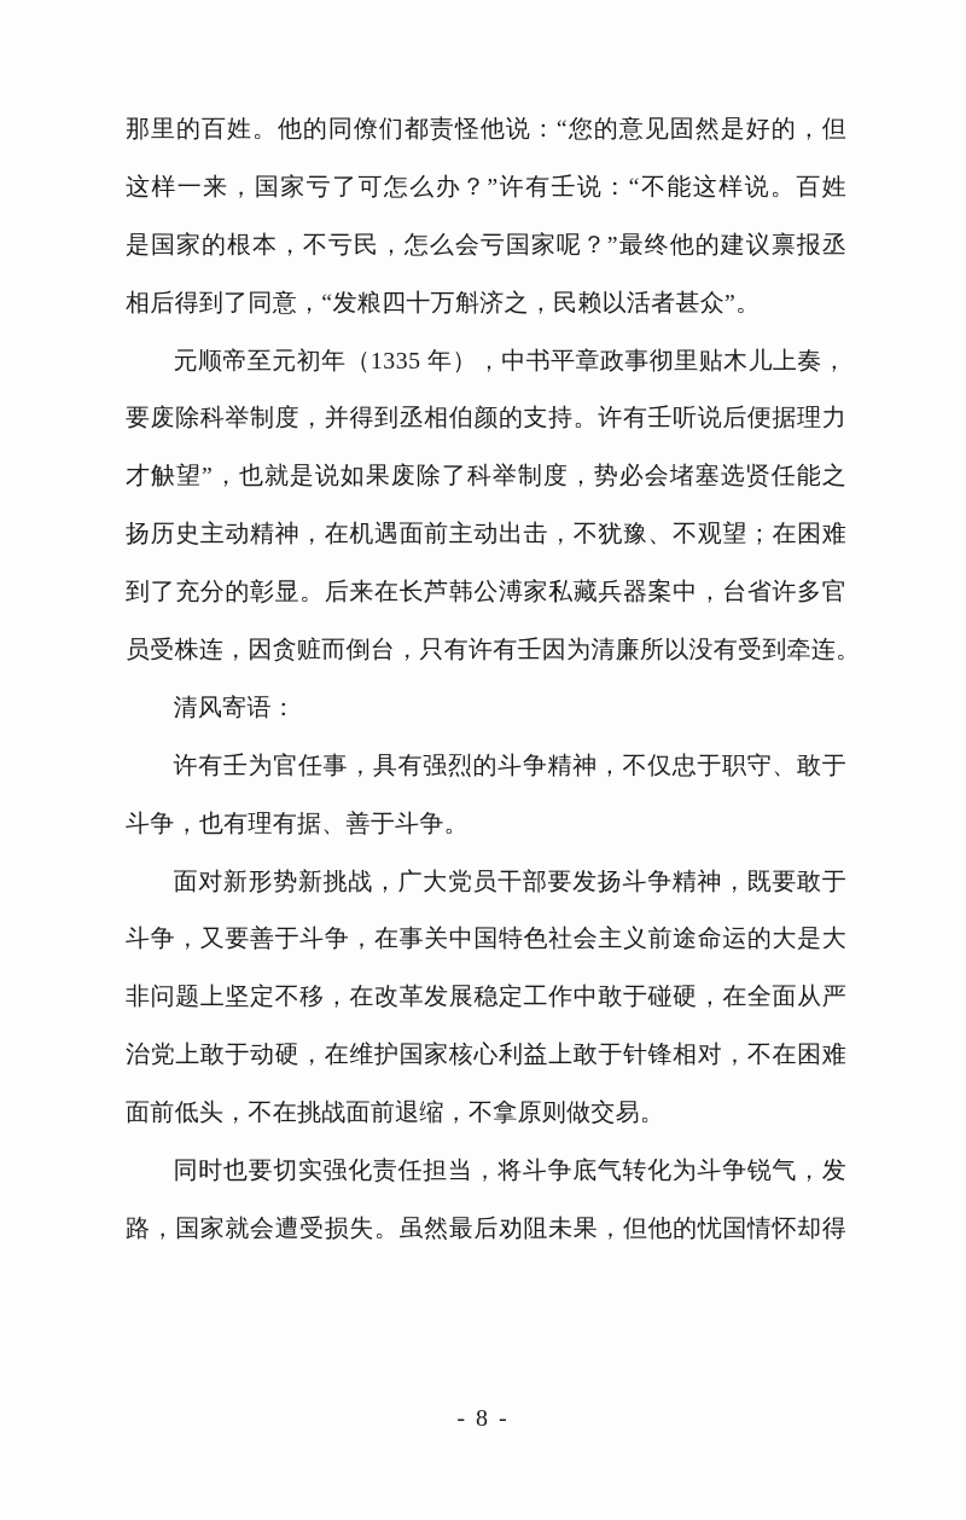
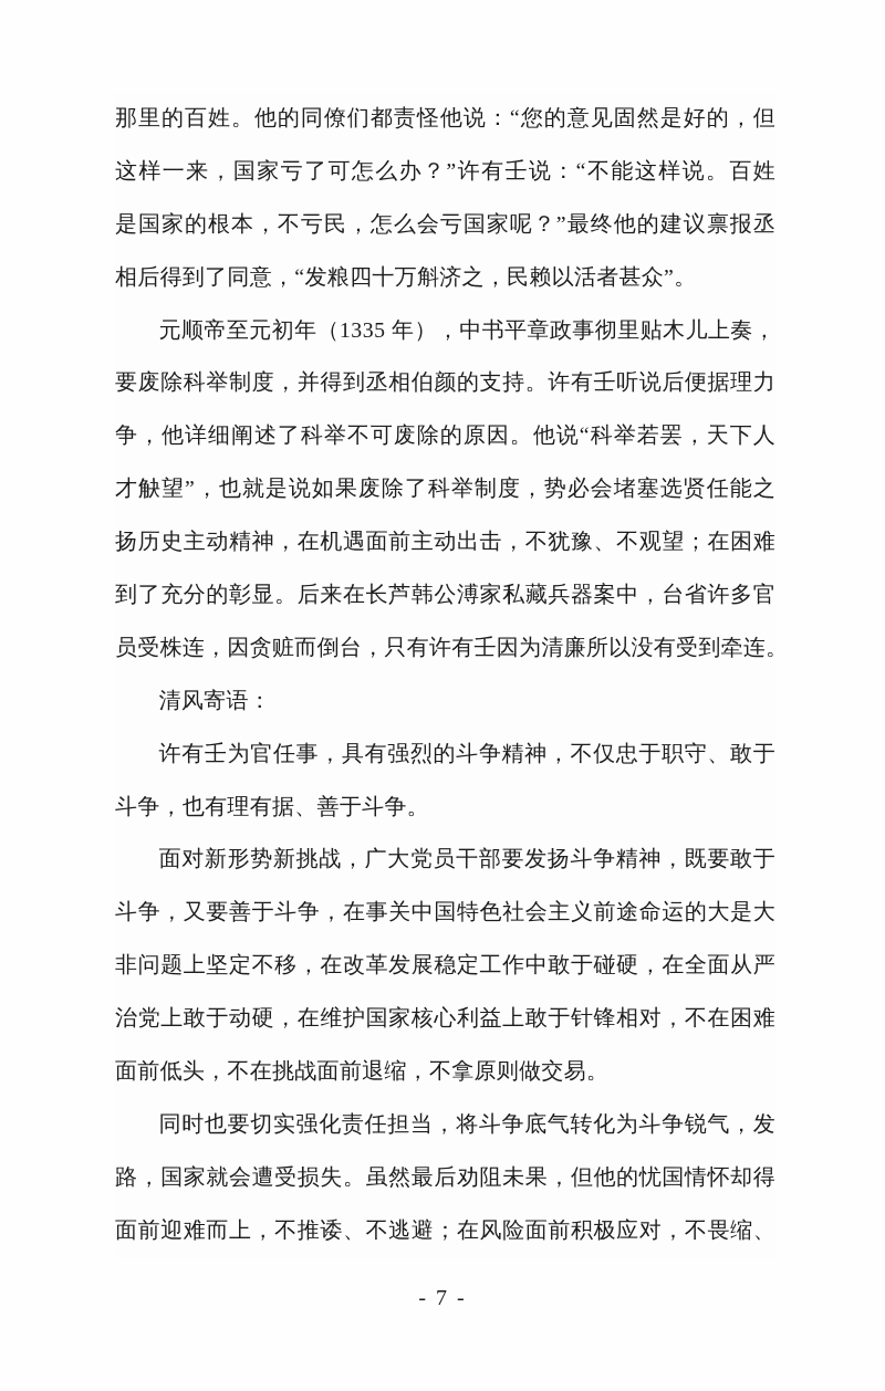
  那里的百姓。他的同僚们都责怪他说：“您的意见固然是好的，但
  这样一来，国家亏了可怎么办？”许有壬说：“不能这样说。百姓
  是国家的根本，不亏民，怎么会亏国家呢？”最终他的建议禀报丞
  相后得到了同意，“发粮四十万斛济之，民赖以活者甚众”。
  元顺帝至元初年（1335 年），中书平章政事彻里贴木儿上奏，
  要废除科举制度，并得到丞相伯颜的支持。许有壬听说后便据理力
+ 争，他详细阐述了科举不可废除的原因。他说“科举若罢，天下人
  才觖望”，也就是说如果废除了科举制度，势必会堵塞选贤任能之
  扬历史主动精神，在机遇面前主动出击，不犹豫、不观望；在困难
  到了充分的彰显。后来在长芦韩公溥家私藏兵器案中，台省许多官
  员受株连，因贪赃而倒台，只有许有壬因为清廉所以没有受到牵连
  清风寄语：
  许有壬为官任事，具有强烈的斗争精神，不仅忠于职守、敢于
  斗争，也有理有据、善于斗争。
  面对新形势新挑战，广大党员干部要发扬斗争精神，既要敢于
  斗争，又要善于斗争，在事关中国特色社会主义前途命运的大是大
  非问题上坚定不移，在改革发展稳定工作中敢于碰硬，在全面从严
  治党上敢于动硬，在维护国家核心利益上敢于针锋相对，不在困难
  面前低头，不在挑战面前退缩，不拿原则做交易。
  同时也要切实强化责任担当，将斗争底气转化为斗争锐气，发
  路，国家就会遭受损失。虽然最后劝阻未果，但他的忧国情怀却得
+ 面前迎难而上，不推诿、不逃避；在风险面前积极应对，不畏缩、
- - 8 -
+ - 7 -
